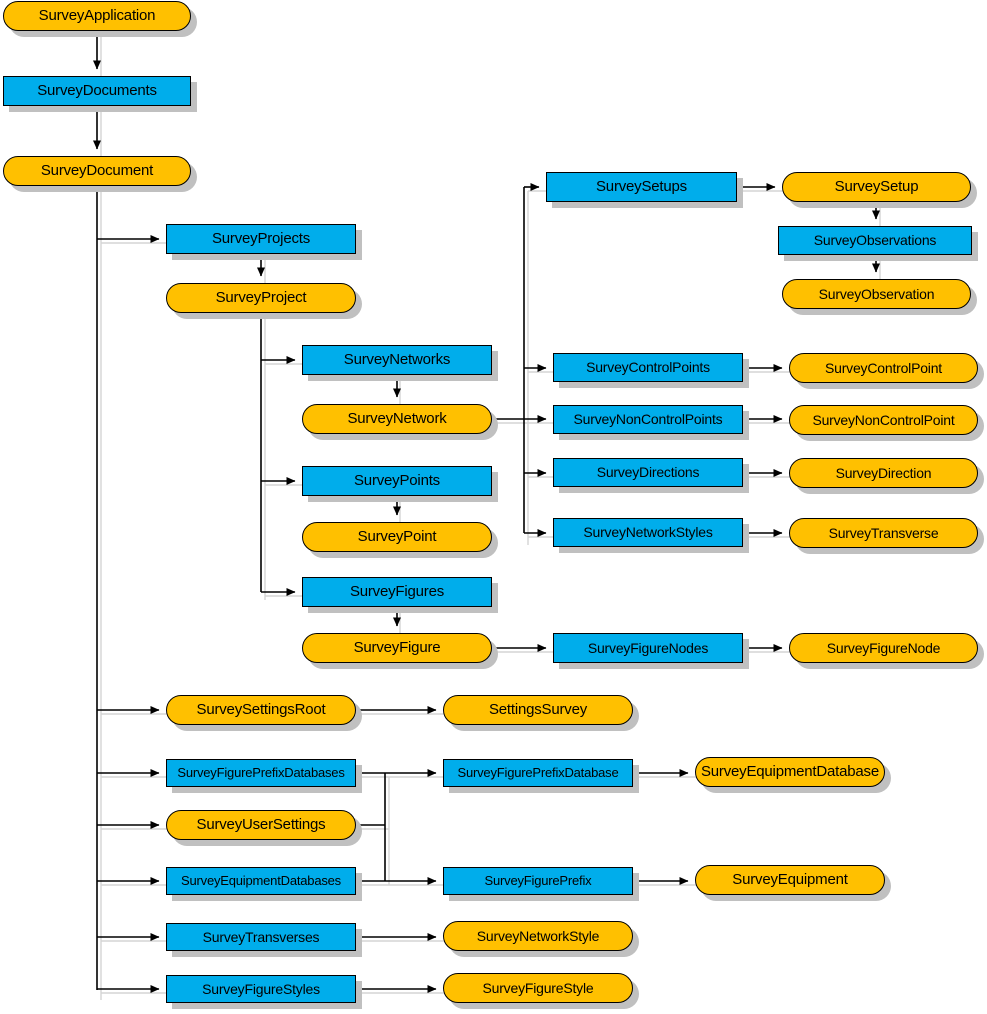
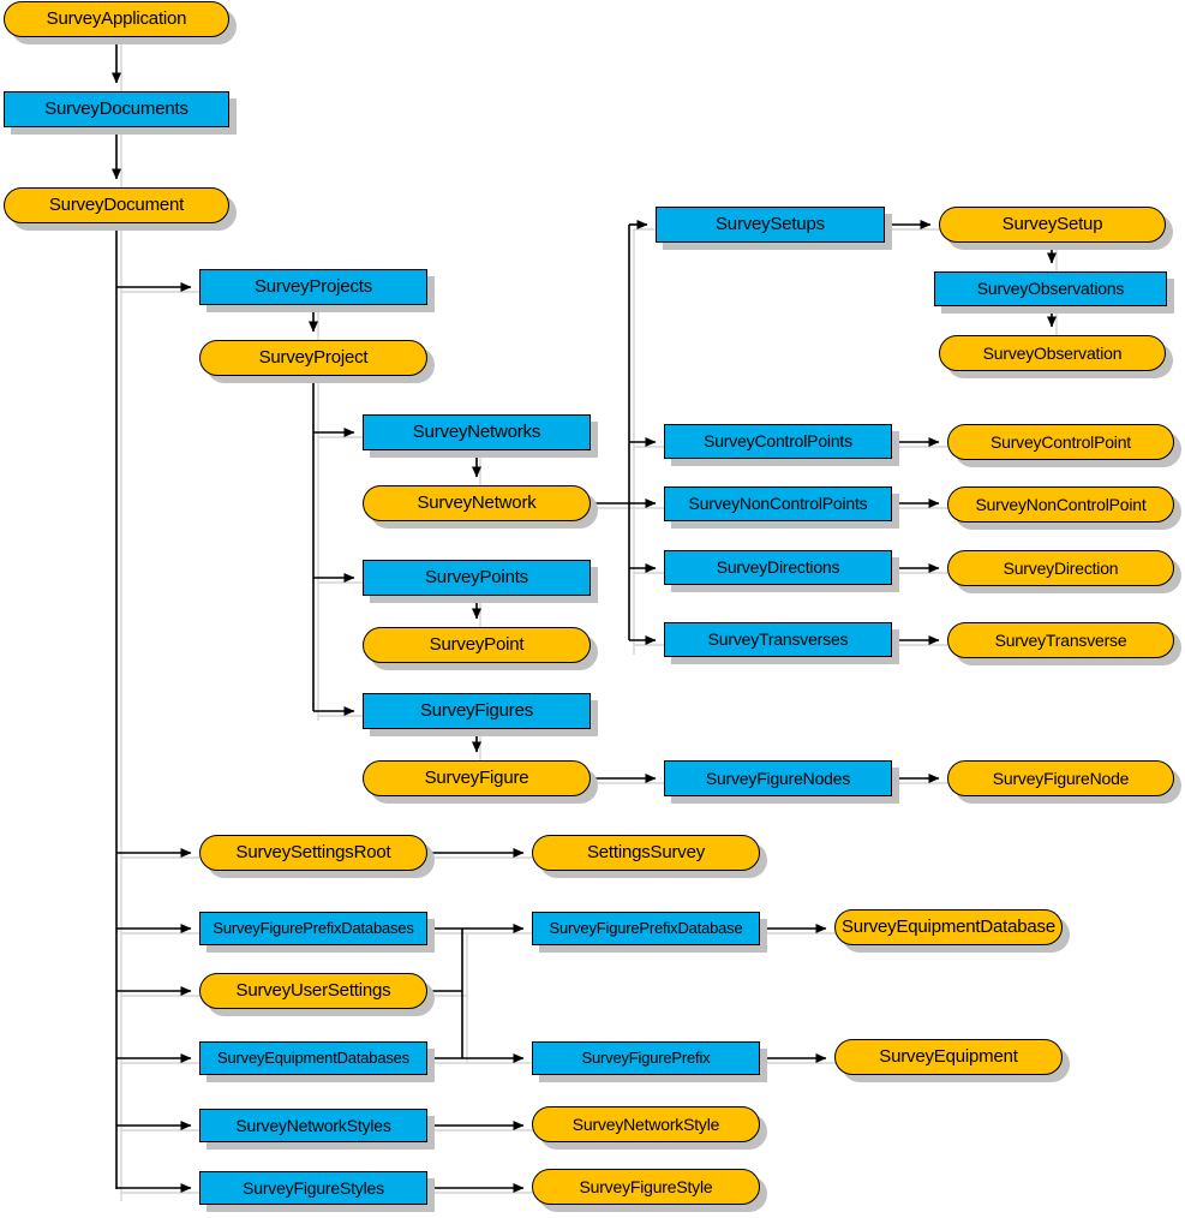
  SurveyApplication
  SurveyDocuments
  SurveyDocument
  SurveyProjects
  SurveyProject
  SurveyNetworks
  SurveyNetwork
  SurveyPoints
  SurveyPoint
  SurveyFigures
  SurveyFigure
  SurveySetups
  SurveySetup
  SurveyObservations
  SurveyObservation
  SurveyControlPoints
  SurveyControlPoint
  SurveyNonControlPoints
  SurveyNonControlPoint
  SurveyDirections
  SurveyDirection
- SurveyNetworkStyles
+ SurveyTransverses
  SurveyTransverse
  SurveyFigureNodes
  SurveyFigureNode
  SurveySettingsRoot
  SettingsSurvey
  SurveyFigurePrefixDatabases
  SurveyFigurePrefixDatabase
  SurveyEquipmentDatabase
  SurveyUserSettings
  SurveyEquipmentDatabases
  SurveyFigurePrefix
  SurveyEquipment
- SurveyTransverses
+ SurveyNetworkStyles
  SurveyNetworkStyle
  SurveyFigureStyles
  SurveyFigureStyle
